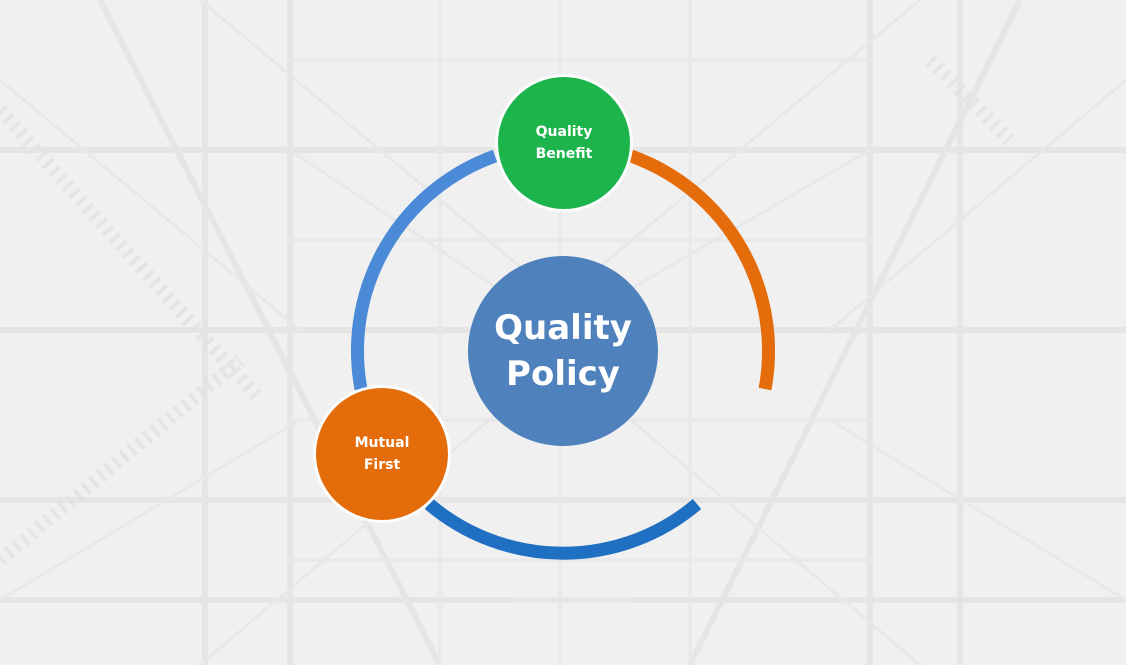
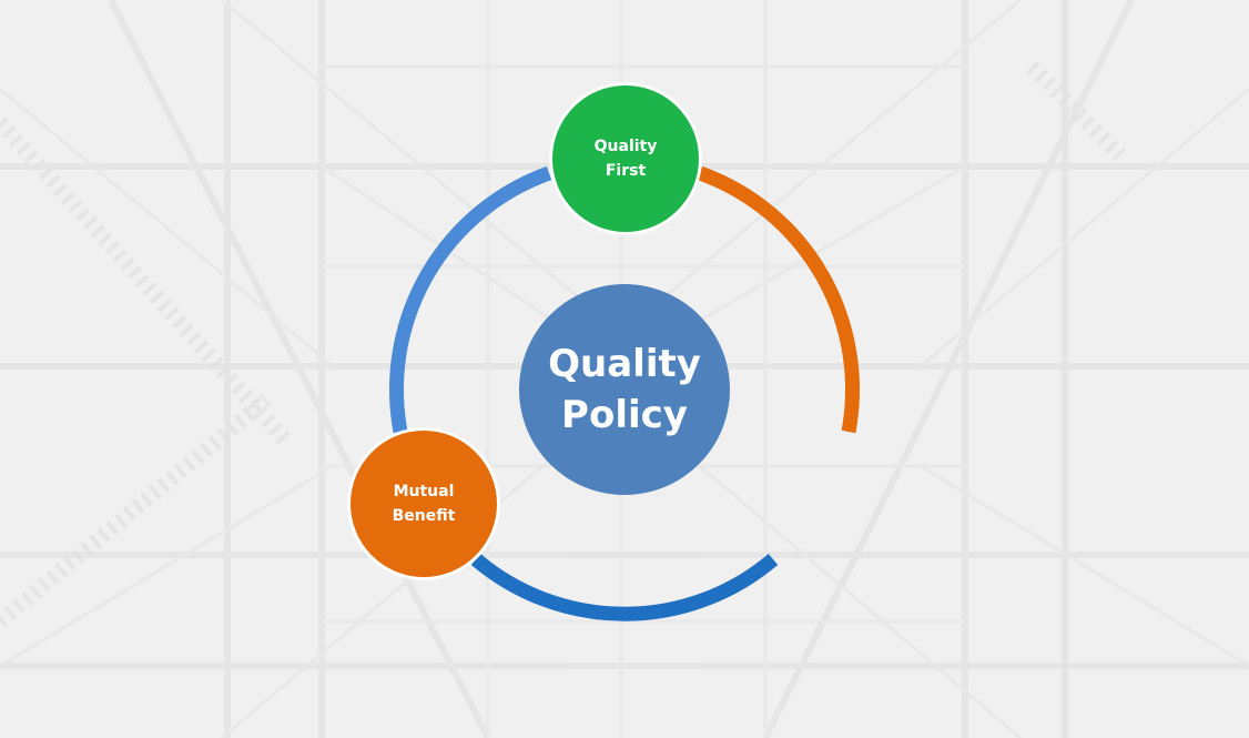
  Quality
  Policy
  Quality
- Benefit
+ First
  Mutual
- First
+ Benefit
